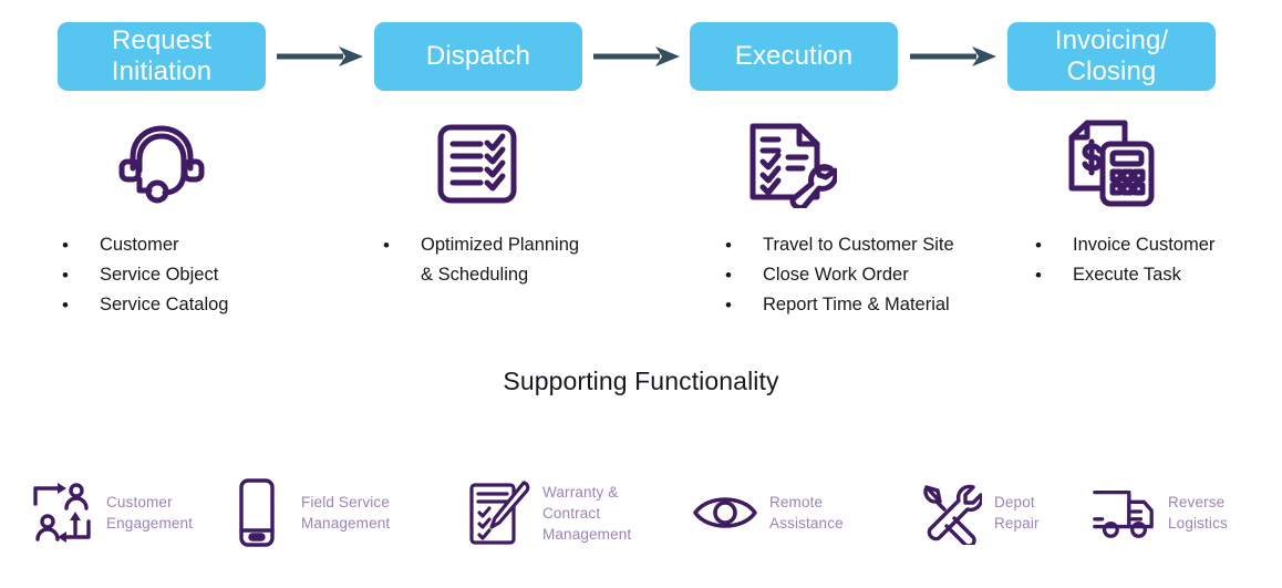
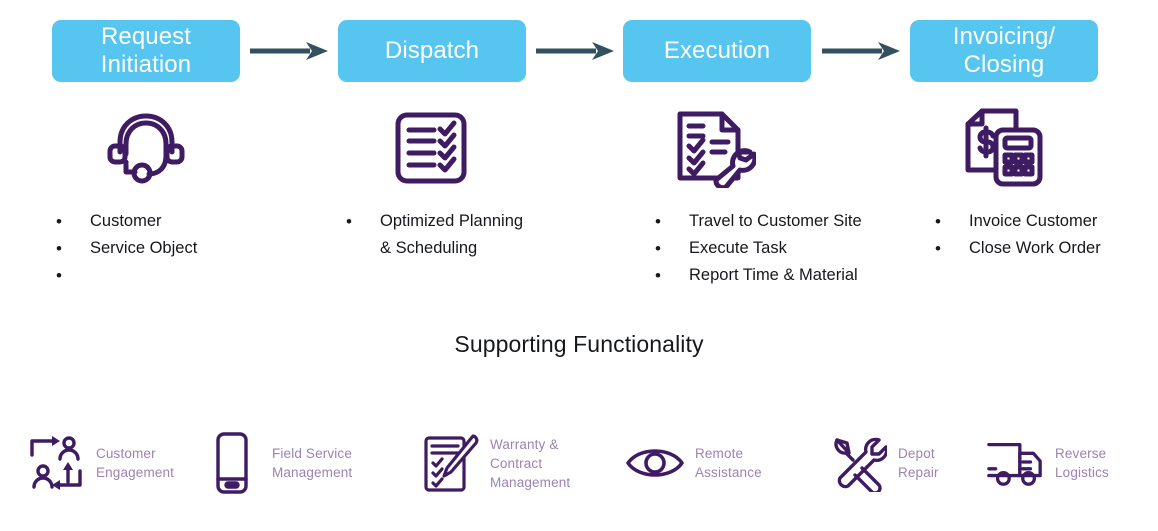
  Request
  Initiation
  Dispatch
  Execution
  Invoicing/
  Closing
  •
  Customer
  •
  Service Object
  •
- Service Catalog
  •
  Optimized Planning
  & Scheduling
  •
  Travel to Customer Site
  •
- Close Work Order
+ Execute Task
  •
  Report Time & Material
  •
  Invoice Customer
  •
- Execute Task
+ Close Work Order
  Supporting Functionality
  Customer
  Engagement
  Field Service
  Management
  Warranty &
  Contract
  Management
  Remote
  Assistance
  Depot
  Repair
  Reverse
  Logistics
